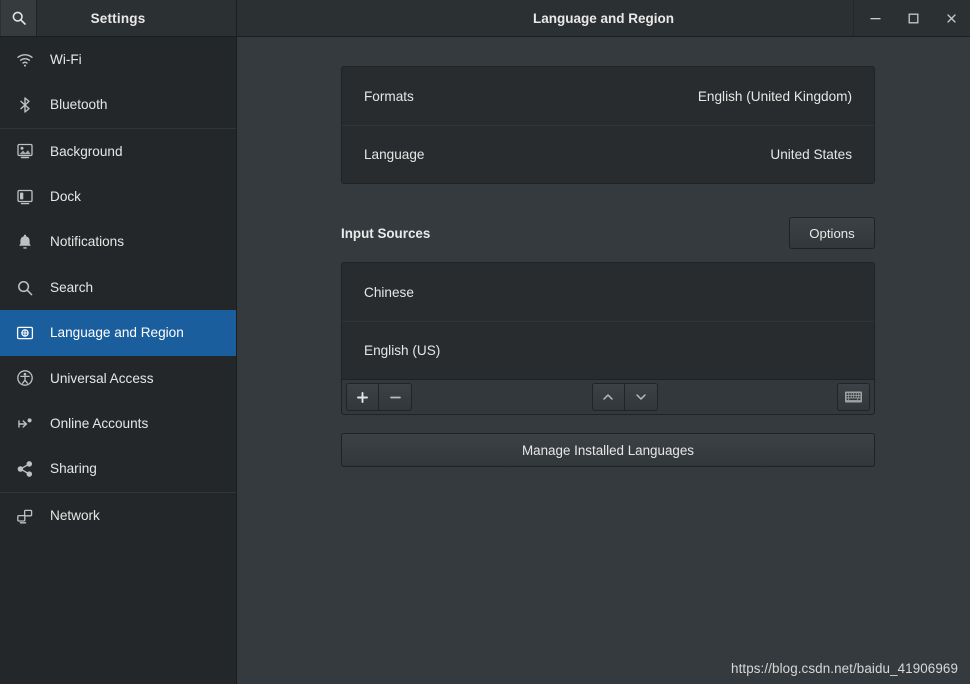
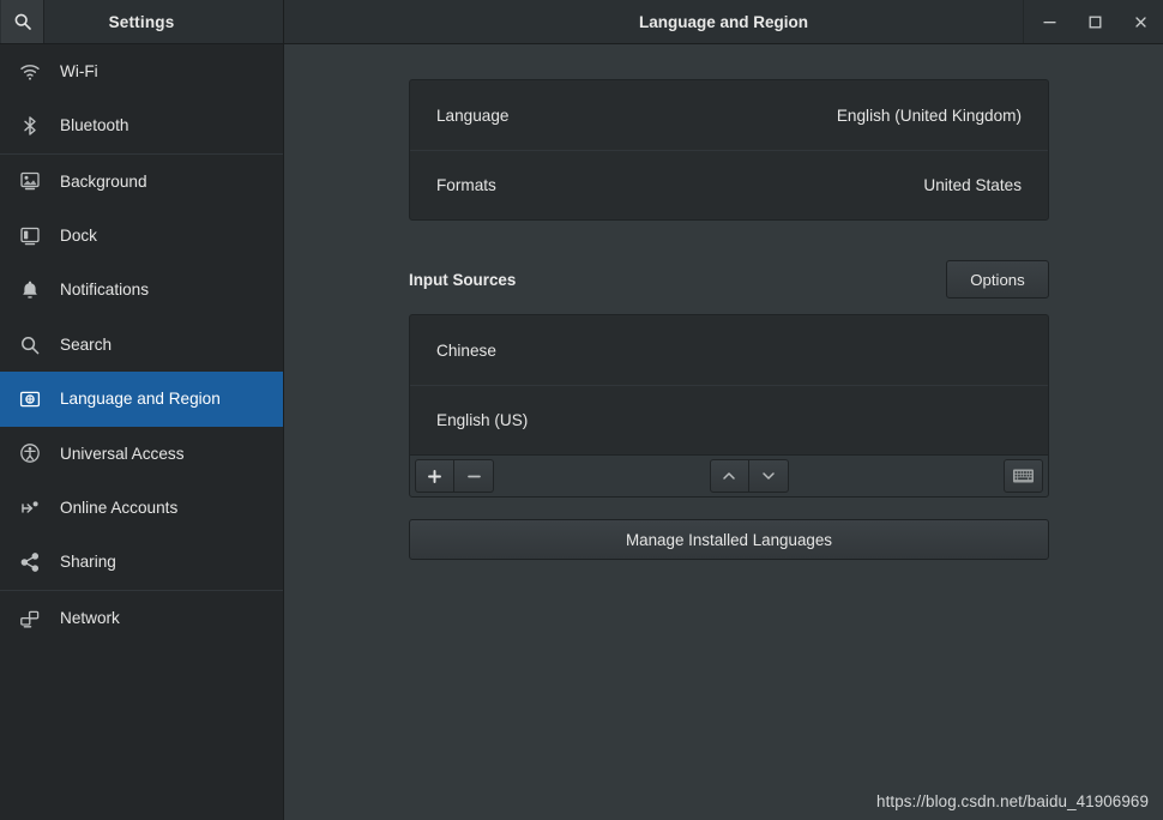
  Settings
  Wi-Fi
  Bluetooth
  Background
  Dock
  Notifications
  Search
  Language and Region
  Universal Access
  Online Accounts
  Sharing
  Network
  Language and Region
- Formats
+ Language
  English (United Kingdom)
- Language
+ Formats
  United States
  Input Sources
  Options
  Chinese
  English (US)
  Manage Installed Languages
  https://blog.csdn.net/baidu_41906969
